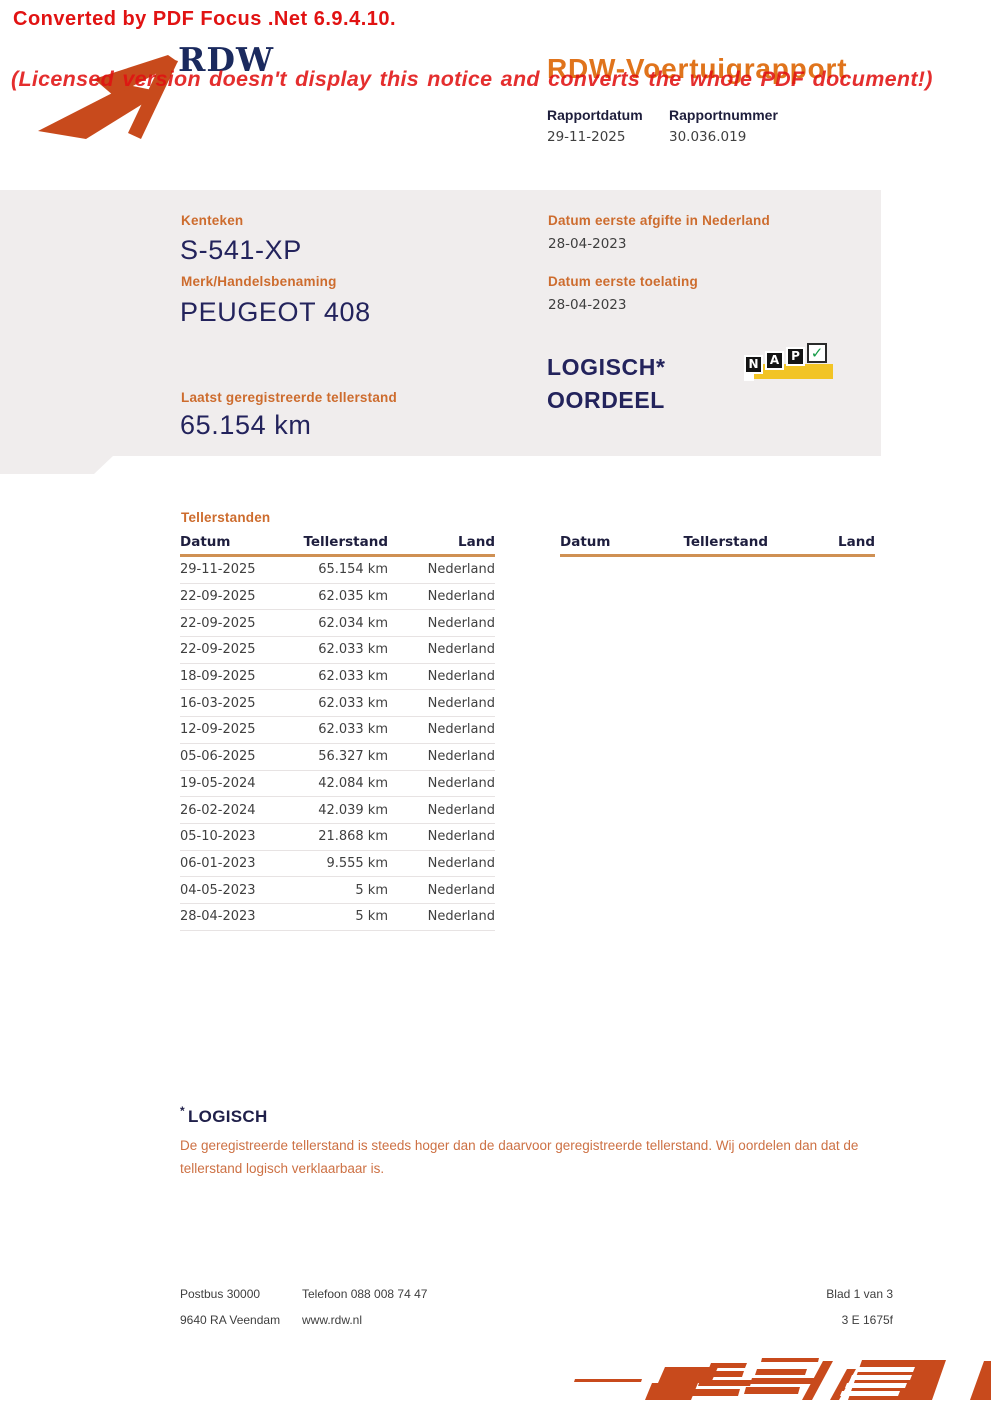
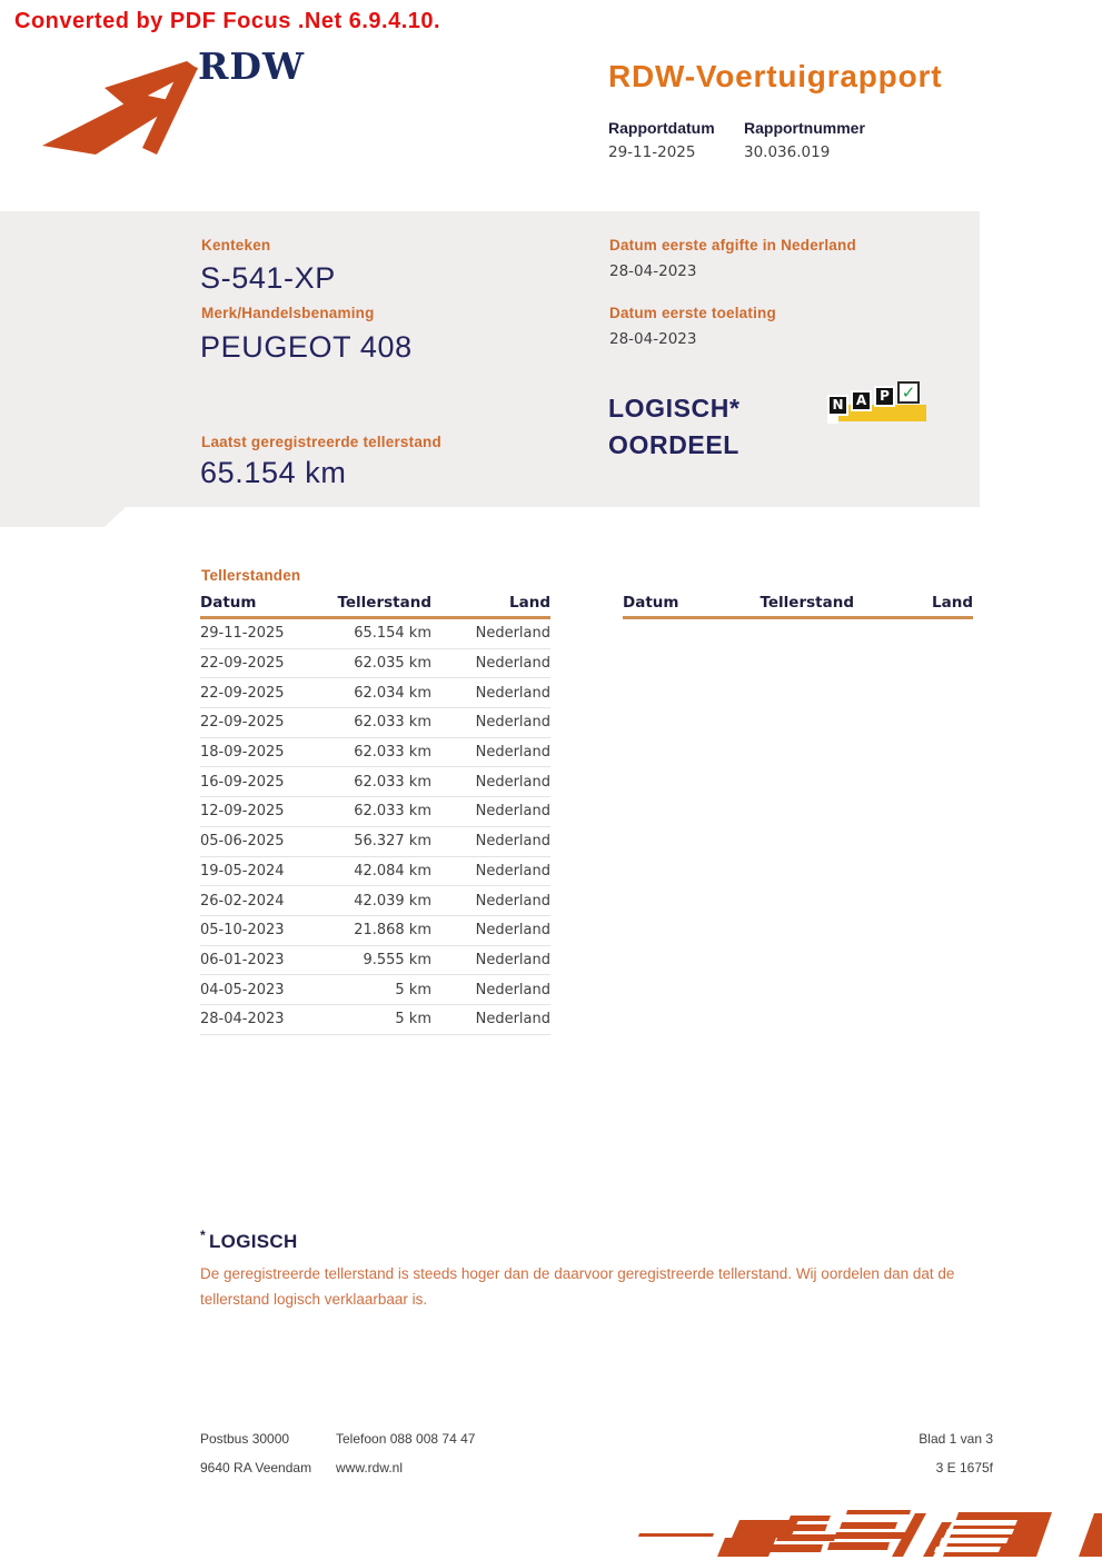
  Converted by PDF Focus .Net 6.9.4.10.
  RDW
  RDW-Voertuigrapport
- (Licensed version doesn't display this notice and converts the whole PDF document!)
  Rapportdatum
  29-11-2025
  Rapportnummer
  30.036.019
  Kenteken
  S-541-XP
  Merk/Handelsbenaming
  PEUGEOT 408
  Laatst geregistreerde tellerstand
  65.154 km
  Datum eerste afgifte in Nederland
  28-04-2023
  Datum eerste toelating
  28-04-2023
  LOGISCH*
  OORDEEL
  N
  A
  P
  ✓
  Tellerstanden
  Datum
  Tellerstand
  Land
  29-11-2025
  65.154 km
  Nederland
  22-09-2025
  62.035 km
  Nederland
  22-09-2025
  62.034 km
  Nederland
  22-09-2025
  62.033 km
  Nederland
  18-09-2025
  62.033 km
  Nederland
- 16-03-2025
+ 16-09-2025
  62.033 km
  Nederland
  12-09-2025
  62.033 km
  Nederland
  05-06-2025
  56.327 km
  Nederland
  19-05-2024
  42.084 km
  Nederland
  26-02-2024
  42.039 km
  Nederland
  05-10-2023
  21.868 km
  Nederland
  06-01-2023
  9.555 km
  Nederland
  04-05-2023
  5 km
  Nederland
  28-04-2023
  5 km
  Nederland
  Datum
  Tellerstand
  Land
  * LOGISCH
  De geregistreerde tellerstand is steeds hoger dan de daarvoor geregistreerde tellerstand. Wij oordelen dan dat de tellerstand logisch verklaarbaar is.
  Postbus 30000
  9640 RA Veendam
  Telefoon 088 008 74 47
  www.rdw.nl
  Blad 1 van 3
  3 E 1675f
